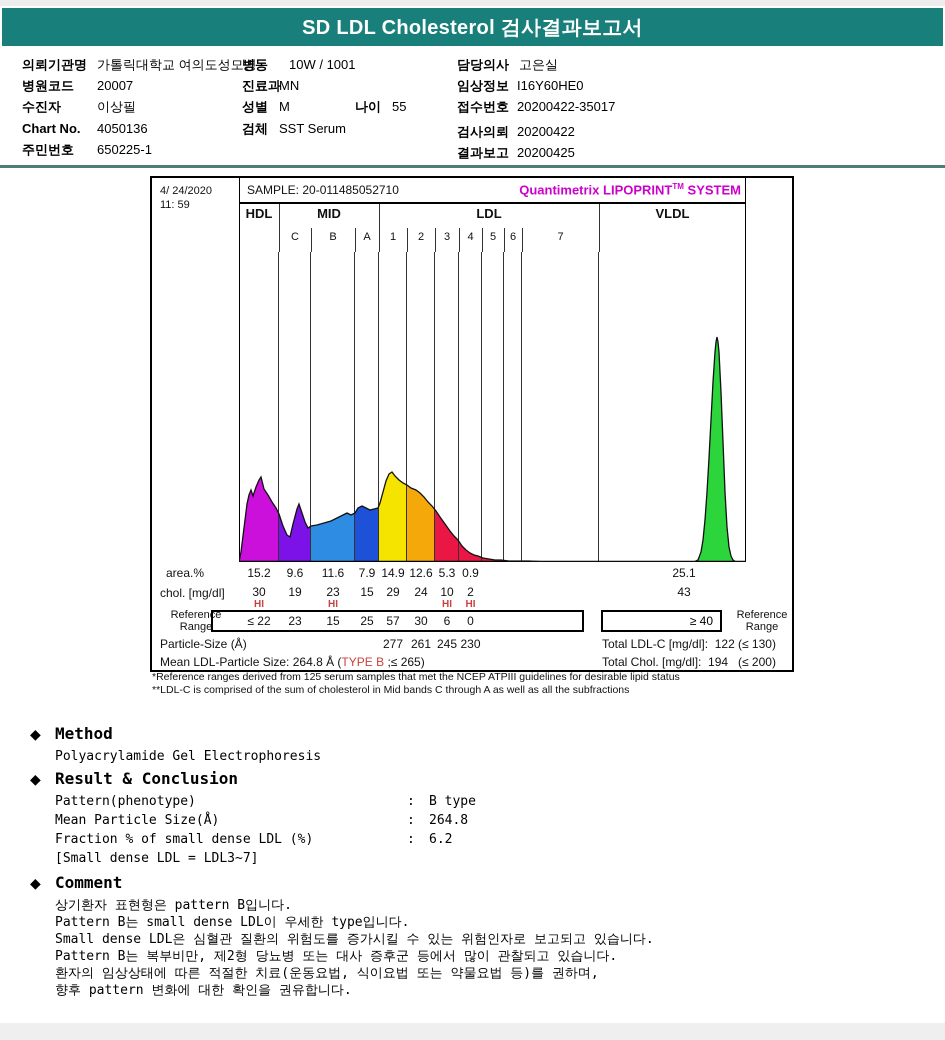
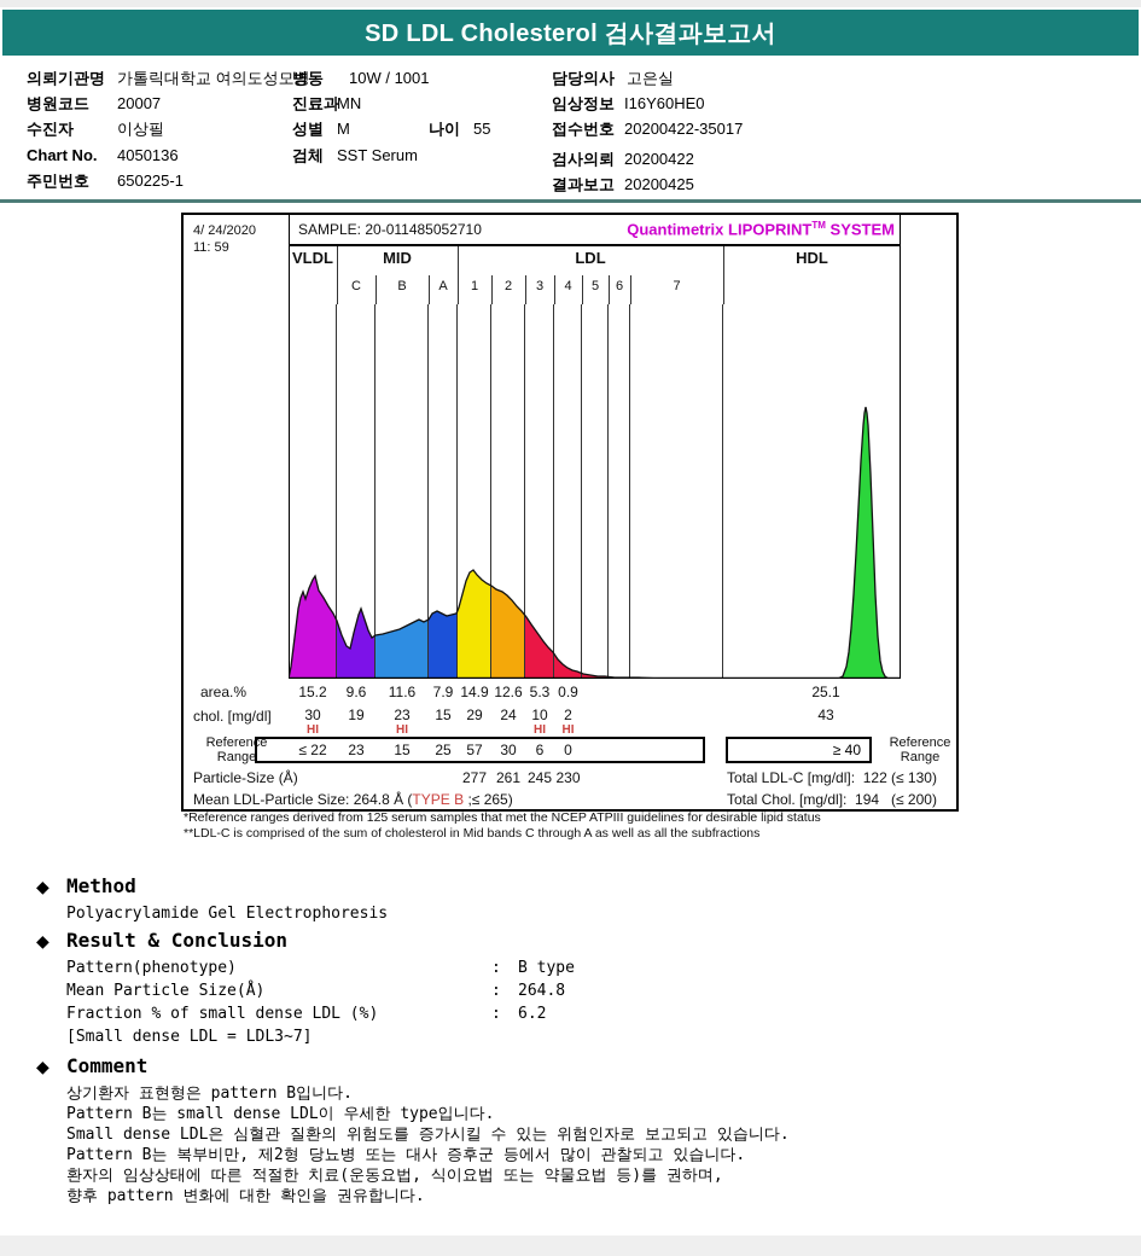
  SD LDL Cholesterol 검사결과보고서
  의뢰기관명
  가톨릭대학교 여의도성모병
  병동
  10W / 1001
  담당의사
  고은실
  병원코드
  20007
  진료과
  MN
  임상정보
  I16Y60HE0
  수진자
  이상필
  성별
  M
  나이
  55
  접수번호
  20200422-35017
  Chart No.
  4050136
  검체
  SST Serum
  검사의뢰
  20200422
  주민번호
  650225-1
  결과보고
  20200425
  4/ 24/2020
  11: 59
  SAMPLE: 20-011485052710
  Quantimetrix LIPOPRINTTM SYSTEM
- HDL
+ VLDL
  MID
  LDL
- VLDL
+ HDL
  C
  B
  A
  1
  2
  3
  4
  5
  6
  7
  area.%
  chol. [mg/dl]
  Reference
  Range
  Particle-Size (Å)
  Mean LDL-Particle Size: 264.8 Å (TYPE B ;≤ 265)
  ≥ 40
  Reference
  Range
  Total LDL-C [mg/dl]: 122
  (≤ 130)
  Total Chol. [mg/dl]: 194
  (≤ 200)
  15.2
  30
  HI
  ≤ 22
  9.6
  19
  23
  11.6
  23
  HI
  15
  7.9
  15
  25
  14.9
  29
  57
  277
  12.6
  24
  30
  261
  5.3
  10
  HI
  6
  245
  0.9
  2
  HI
  0
  230
  25.1
  43
  *Reference ranges derived from 125 serum samples that met the NCEP ATPIII guidelines for desirable lipid status
  **LDL-C is comprised of the sum of cholesterol in Mid bands C through A as well as all the subfractions
  ◆
  Method
  Polyacrylamide Gel Electrophoresis
  ◆
  Result & Conclusion
  Pattern(phenotype)
  :
  B type
  Mean Particle Size(Å)
  :
  264.8
  Fraction % of small dense LDL (%)
  :
  6.2
  [Small dense LDL = LDL3~7]
  ◆
  Comment
  상기환자 표현형은 pattern B입니다.
  Pattern B는 small dense LDL이 우세한 type입니다.
  Small dense LDL은 심혈관 질환의 위험도를 증가시킬 수 있는 위험인자로 보고되고 있습니다.
  Pattern B는 복부비만, 제2형 당뇨병 또는 대사 증후군 등에서 많이 관찰되고 있습니다.
  환자의 임상상태에 따른 적절한 치료(운동요법, 식이요법 또는 약물요법 등)를 권하며,
  향후 pattern 변화에 대한 확인을 권유합니다.
